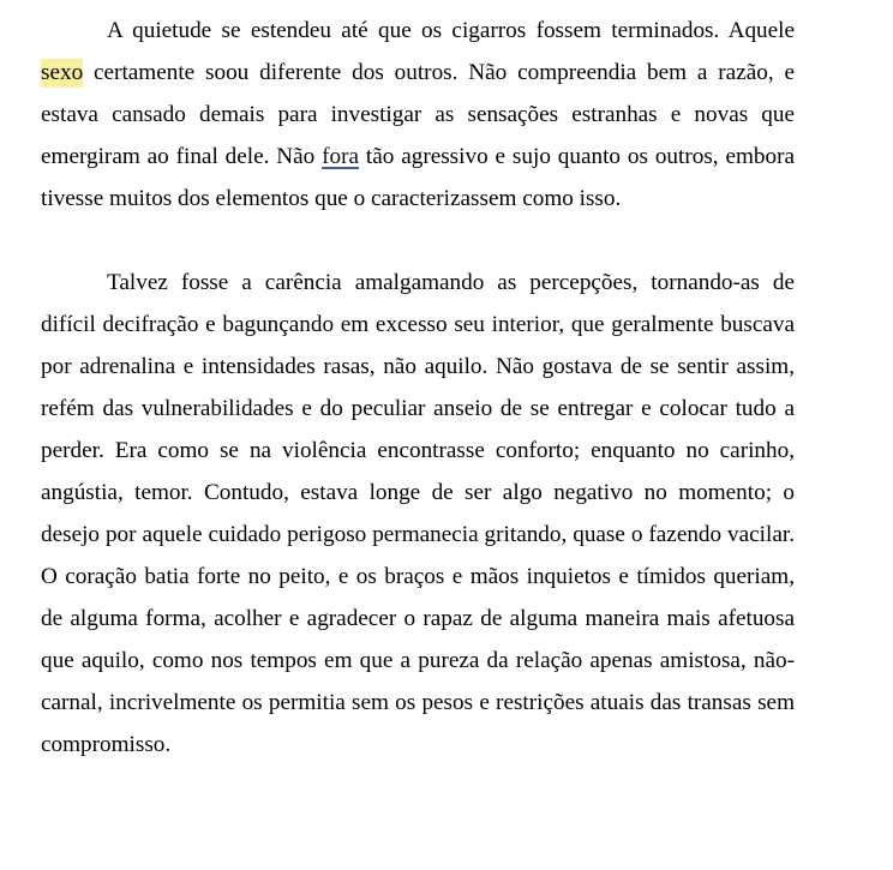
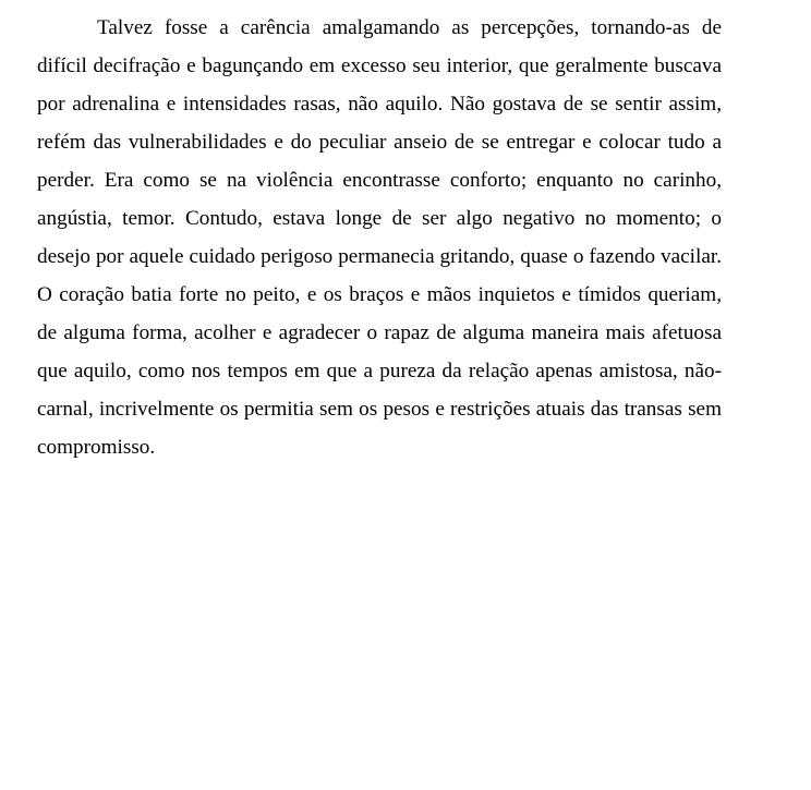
- A quietude se estendeu até que os cigarros fossem terminados. Aquele sexo certamente soou diferente dos outros. Não compreendia bem a razão, e estava cansado demais para investigar as sensações estranhas e novas que emergiram ao final dele. Não fora tão agressivo e sujo quanto os outros, embora tivesse muitos dos elementos que o caracterizassem como isso.
  Talvez fosse a carência amalgamando as percepções, tornando-as de difícil decifração e bagunçando em excesso seu interior, que geralmente buscava por adrenalina e intensidades rasas, não aquilo. Não gostava de se sentir assim, refém das vulnerabilidades e do peculiar anseio de se entregar e colocar tudo a perder. Era como se na violência encontrasse conforto; enquanto no carinho, angústia, temor. Contudo, estava longe de ser algo negativo no momento; o desejo por aquele cuidado perigoso permanecia gritando, quase o fazendo vacilar. O coração batia forte no peito, e os braços e mãos inquietos e tímidos queriam, de alguma forma, acolher e agradecer o rapaz de alguma maneira mais afetuosa que aquilo, como nos tempos em que a pureza da relação apenas amistosa, não-carnal, incrivelmente os permitia sem os pesos e restrições atuais das transas sem compromisso.
